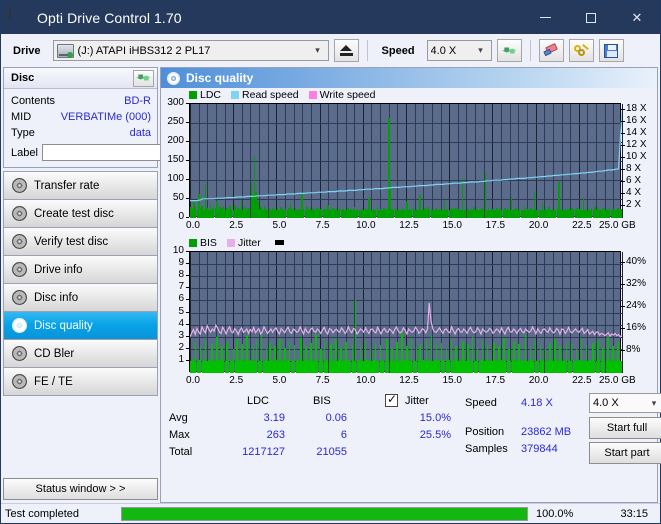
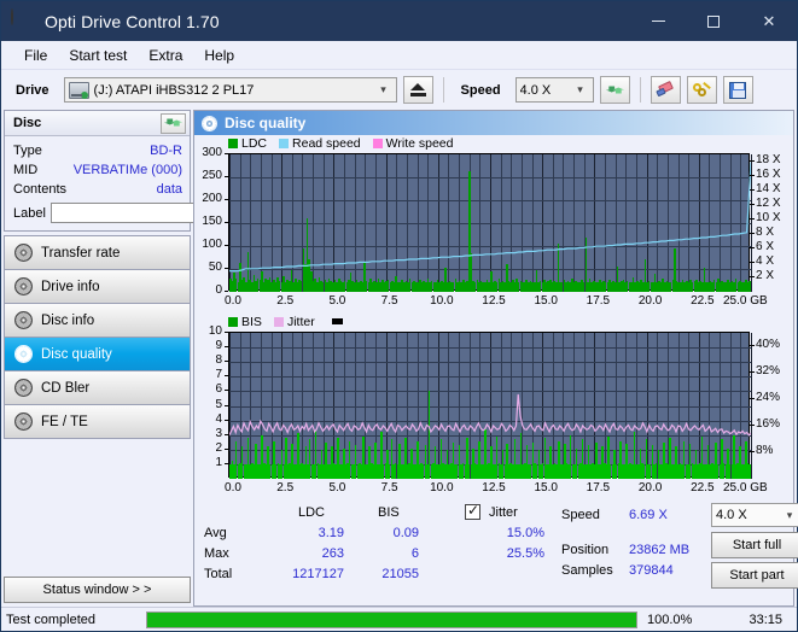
  Opti Drive Control 1.70
  ✕
+ File
+ Start test
+ Extra
+ Help
  Drive
  (J:) ATAPI iHBS312 2 PL17
  ▾
  Speed
  4.0 X
  ▾
  Disc
- Contents
+ Type
  BD-R
  MID
  VERBATIMe (000)
- Type
+ Contents
  data
  Label
  Transfer rate
- Create test disc
- Verify test disc
  Drive info
  Disc info
  Disc quality
  CD Bler
  FE / TE
  Status window > >
  Disc quality
  LDC
  Read speed
  Write speed
  0
  50
  100
  150
  200
  250
  300
  2 X
  4 X
  6 X
  8 X
  10 X
  12 X
  14 X
  16 X
  18 X
  0.0
  2.5
  5.0
  7.5
  10.0
  12.5
  15.0
  17.5
  20.0
  22.5
  25.0 GB
  BIS
  Jitter
  1
  2
  3
  4
  5
  6
  7
  8
  9
  10
  8%
  16%
  24%
  32%
  40%
  0.0
  2.5
  5.0
  7.5
  10.0
  12.5
  15.0
  17.5
  20.0
  22.5
  25.0 GB
  LDC
  BIS
  Jitter
  Avg
  3.19
- 0.06
+ 0.09
  15.0%
  Max
  263
  6
  25.5%
  Total
  1217127
  21055
  Speed
- 4.18 X
+ 6.69 X
  Position
  23862 MB
  Samples
  379844
  4.0 X
  ▾
  Start full
  Start part
  Test completed
  100.0%
  33:15
